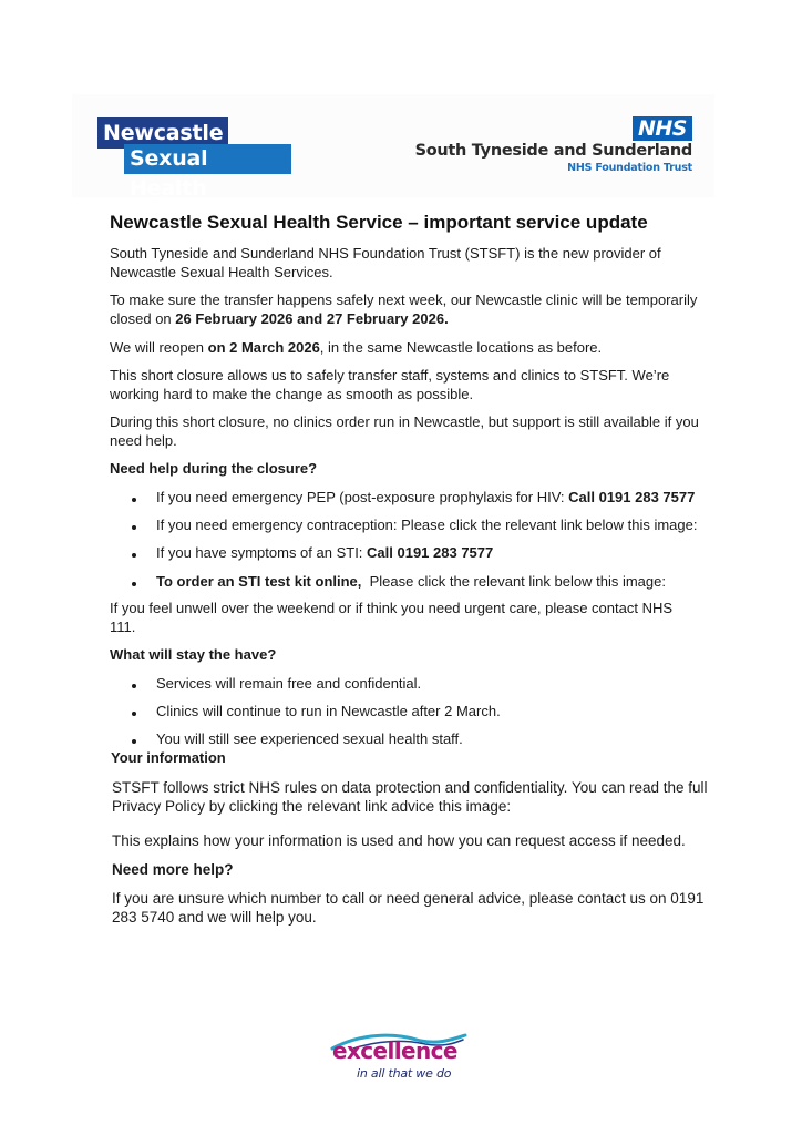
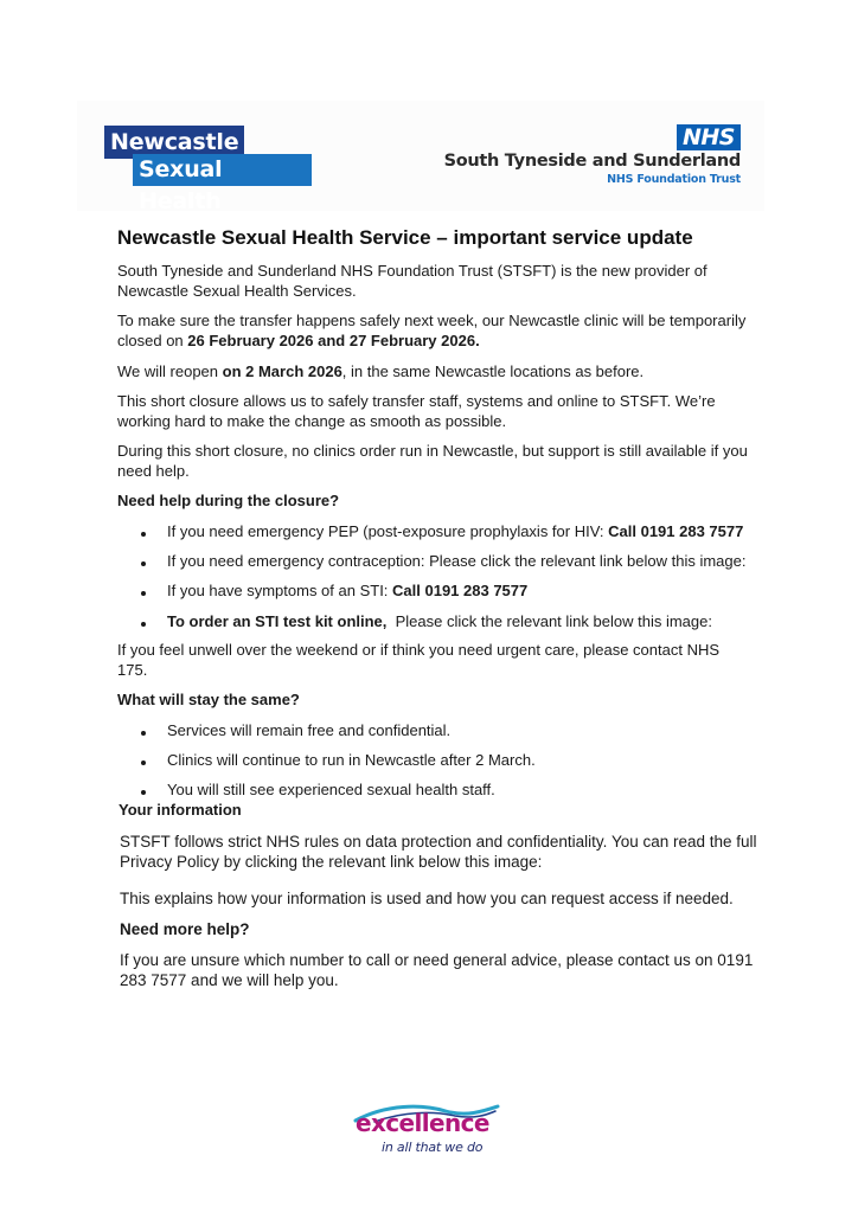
  Newcastle
  NHS
  South Tyneside and Sunderland
  NHS Foundation Trust
  Newcastle Sexual Health Service – important service update
  South Tyneside and Sunderland NHS Foundation Trust (STSFT) is the new provider of
  Newcastle Sexual Health Services.
  To make sure the transfer happens safely next week, our Newcastle clinic will be temporarily
  closed on 26 February 2026 and 27 February 2026.
  We will reopen on 2 March 2026, in the same Newcastle locations as before.
- This short closure allows us to safely transfer staff, systems and clinics to STSFT. We’re
+ This short closure allows us to safely transfer staff, systems and online to STSFT. We’re
  working hard to make the change as smooth as possible.
  During this short closure, no clinics order run in Newcastle, but support is still available if you
  need help.
  Need help during the closure?
  If you need emergency PEP (post-exposure prophylaxis for HIV: Call 0191 283 7577
  If you need emergency contraception: Please click the relevant link below this image:
  If you have symptoms of an STI: Call 0191 283 7577
  To order an STI test kit online, Please click the relevant link below this image:
  If you feel unwell over the weekend or if think you need urgent care, please contact NHS
- 111.
+ 175.
- What will stay the have?
+ What will stay the same?
  Services will remain free and confidential.
  Clinics will continue to run in Newcastle after 2 March.
  You will still see experienced sexual health staff.
  Your information
  STSFT follows strict NHS rules on data protection and confidentiality. You can read the full
- Privacy Policy by clicking the relevant link advice this image:
+ Privacy Policy by clicking the relevant link below this image:
  This explains how your information is used and how you can request access if needed.
  Need more help?
  If you are unsure which number to call or need general advice, please contact us on 0191
- 283 5740 and we will help you.
+ 283 7577 and we will help you.
  excellence
  in all that we do
